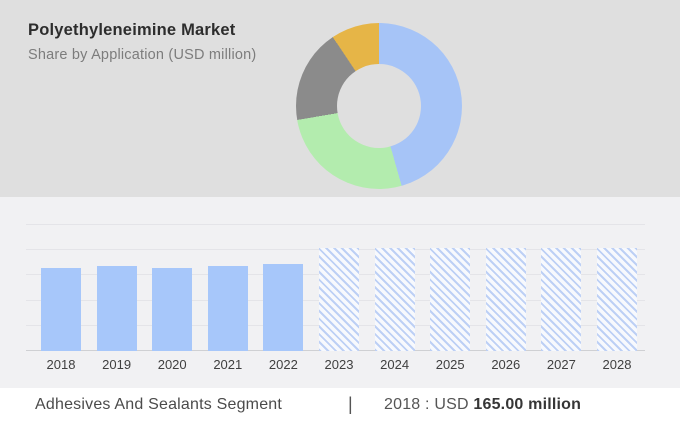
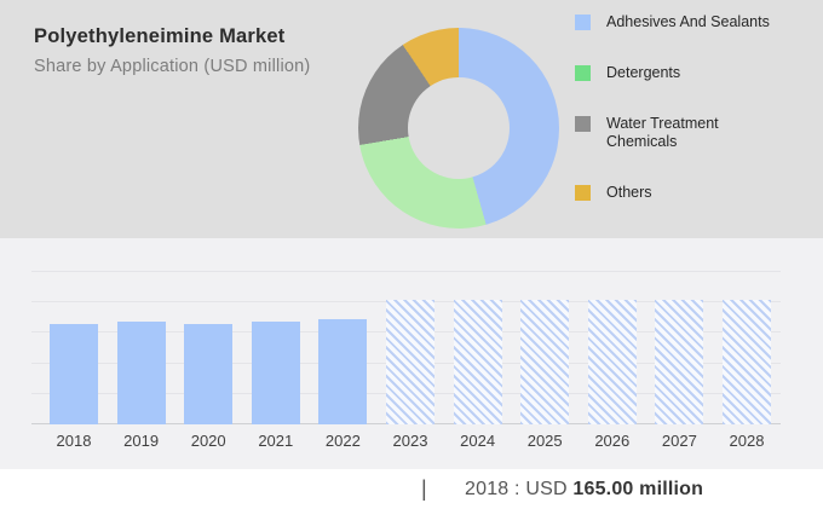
  Polyethyleneimine Market
  Share by Application (USD million)
+ Adhesives And Sealants
+ Detergents
+ Water Treatment Chemicals
+ Others
  2018
  2019
  2020
  2021
  2022
  2023
  2024
  2025
  2026
  2027
  2028
- Adhesives And Sealants Segment
  |
  2018 : USD 165.00 million
